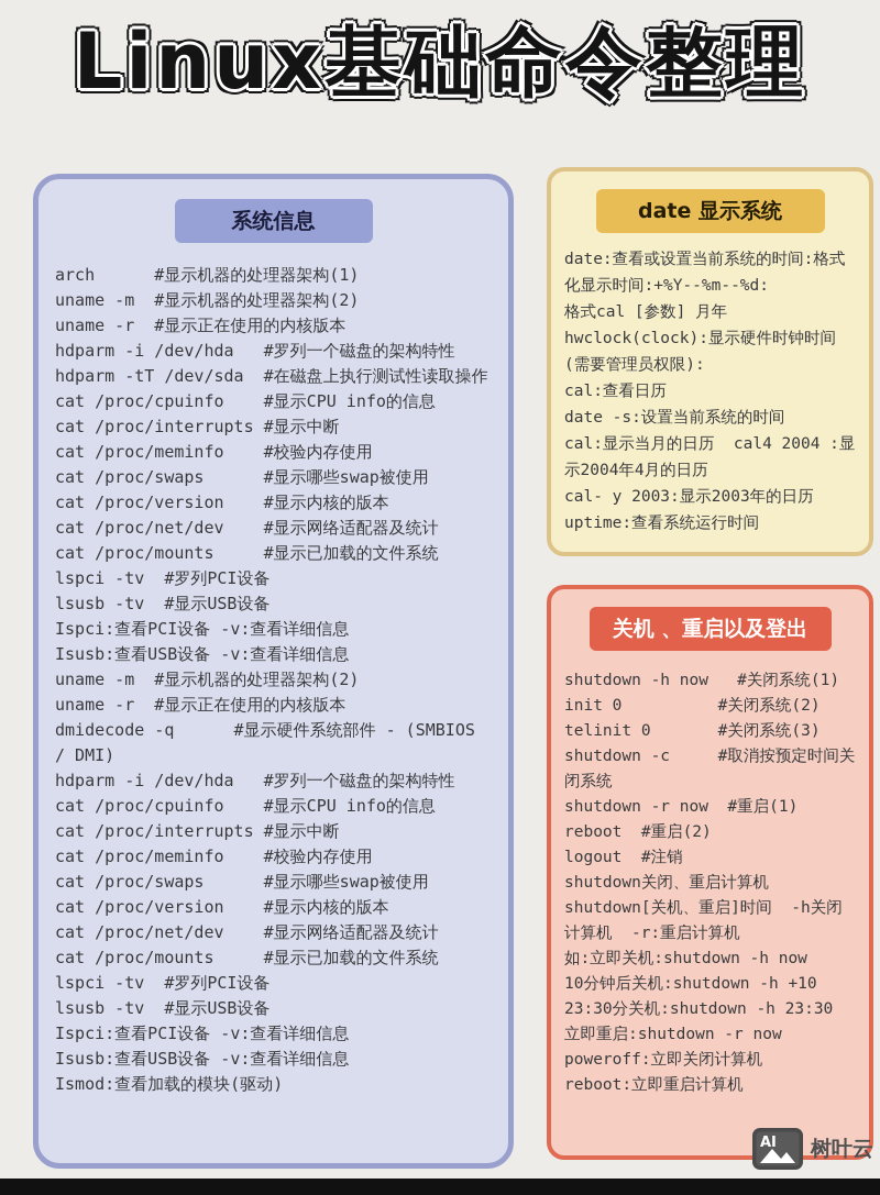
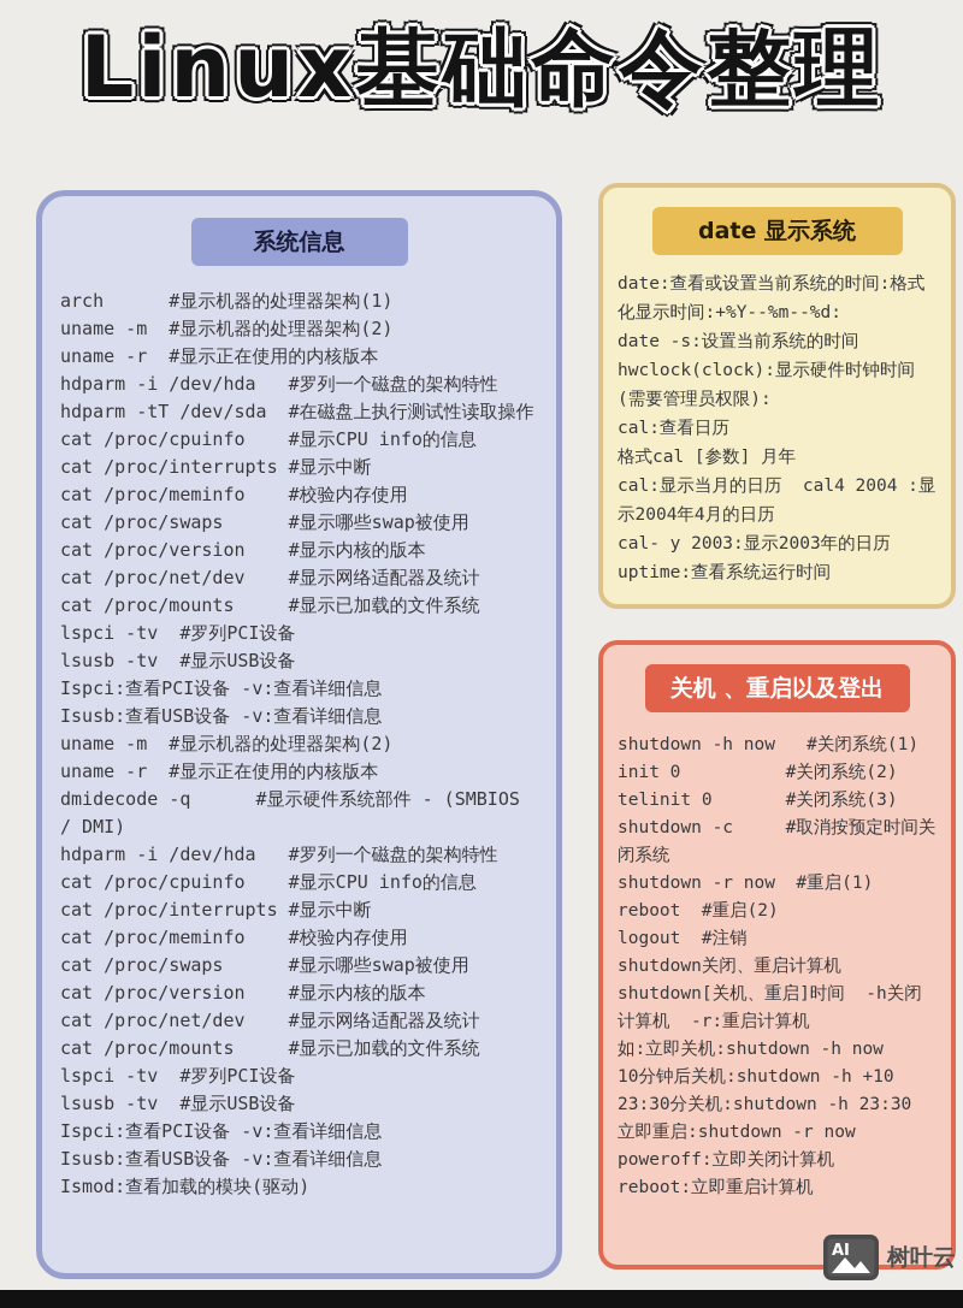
  Linux基础命令整理
  系统信息
  arch #显示机器的处理器架构(1)
  uname -m #显示机器的处理器架构(2)
  uname -r #显示正在使用的内核版本
  hdparm -i /dev/hda #罗列一个磁盘的架构特性
  hdparm -tT /dev/sda #在磁盘上执行测试性读取操作
  cat /proc/cpuinfo #显示CPU info的信息
  cat /proc/interrupts #显示中断
  cat /proc/meminfo #校验内存使用
  cat /proc/swaps #显示哪些swap被使用
  cat /proc/version #显示内核的版本
  cat /proc/net/dev #显示网络适配器及统计
  cat /proc/mounts #显示已加载的文件系统
  lspci -tv #罗列PCI设备
  lsusb -tv #显示USB设备
  Ispci:查看PCI设备 -v:查看详细信息
  Isusb:查看USB设备 -v:查看详细信息
  uname -m #显示机器的处理器架构(2)
  uname -r #显示正在使用的内核版本
  dmidecode -q #显示硬件系统部件 - (SMBIOS / DMI)
  hdparm -i /dev/hda #罗列一个磁盘的架构特性
  cat /proc/cpuinfo #显示CPU info的信息
  cat /proc/interrupts #显示中断
  cat /proc/meminfo #校验内存使用
  cat /proc/swaps #显示哪些swap被使用
  cat /proc/version #显示内核的版本
  cat /proc/net/dev #显示网络适配器及统计
  cat /proc/mounts #显示已加载的文件系统
  lspci -tv #罗列PCI设备
  lsusb -tv #显示USB设备
  Ispci:查看PCI设备 -v:查看详细信息
  Isusb:查看USB设备 -v:查看详细信息
  Ismod:查看加载的模块(驱动)
  date 显示系统
  date:查看或设置当前系统的时间:格式化显示时间:+%Y--%m--%d:
- 格式cal [参数] 月年
+ date -s:设置当前系统的时间
  hwclock(clock):显示硬件时钟时间(需要管理员权限):
  cal:查看日历
- date -s:设置当前系统的时间
+ 格式cal [参数] 月年
  cal:显示当月的日历 cal4 2004 :显示2004年4月的日历
  cal- y 2003:显示2003年的日历
  uptime:查看系统运行时间
  关机 、重启以及登出
  shutdown -h now #关闭系统(1)
  init 0 #关闭系统(2)
  telinit 0 #关闭系统(3)
  shutdown -c #取消按预定时间关闭系统
  shutdown -r now #重启(1)
  reboot #重启(2)
  logout #注销
  shutdown关闭、重启计算机
  shutdown[关机、重启]时间 -h关闭计算机 -r:重启计算机
  如:立即关机:shutdown -h now
  10分钟后关机:shutdown -h +10
  23:30分关机:shutdown -h 23:30
  立即重启:shutdown -r now
  poweroff:立即关闭计算机
  reboot:立即重启计算机
  AI
  树叶云
